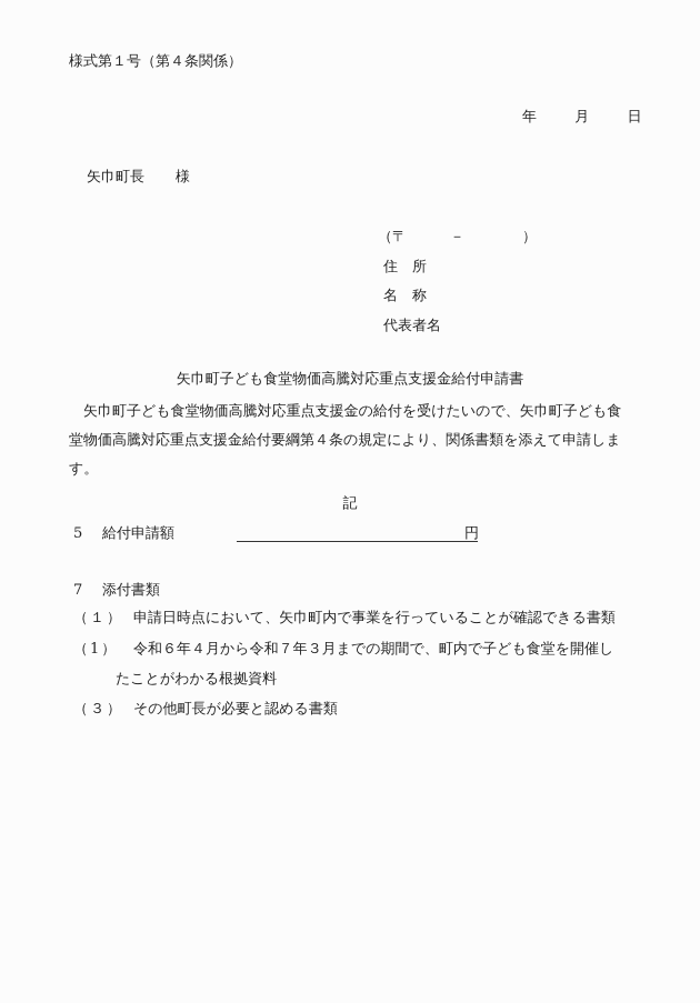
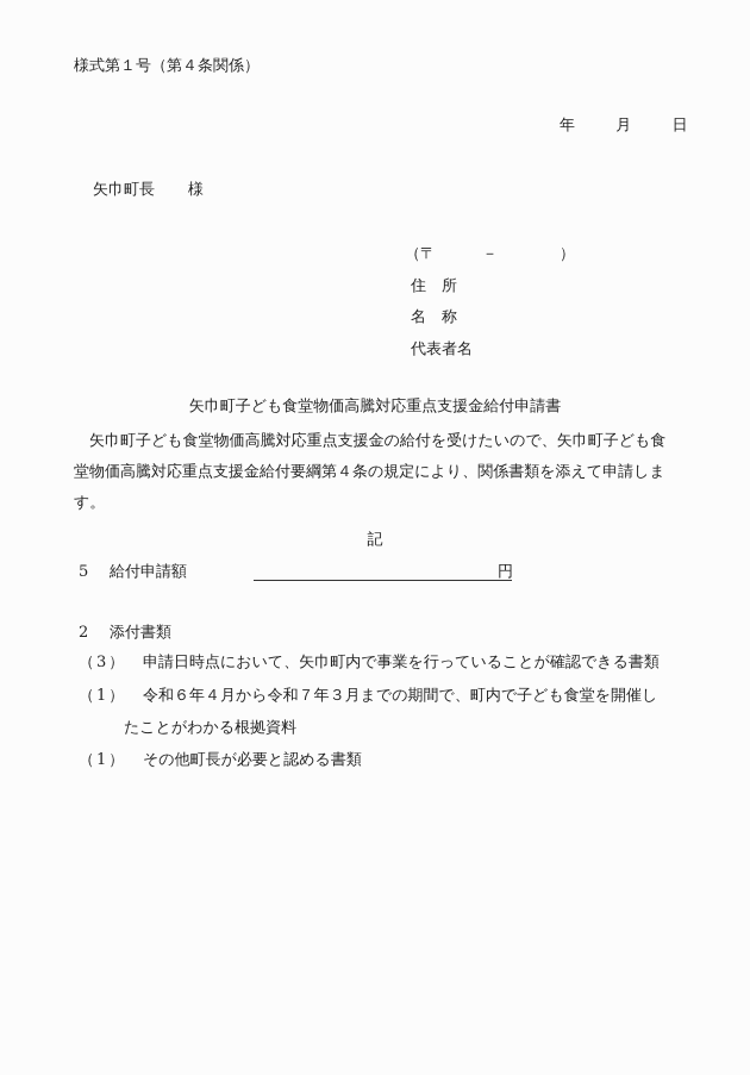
  様式第１号（第４条関係）
  年 月 日
  矢巾町長 様
  （〒
  －
  ）
  住 所
  名 称
  代表者名
  矢巾町子ども食堂物価高騰対応重点支援金給付申請書
  矢巾町子ども食堂物価高騰対応重点支援金の給付を受けたいので、矢巾町子ども食
  堂物価高騰対応重点支援金給付要綱第４条の規定により、関係書類を添えて申請しま
  す。
  記
  5 給付申請額
  円
- 7 添付書類
+ 2 添付書類
- （１） 申請日時点において、矢巾町内で事業を行っていることが確認できる書類
+ （3） 申請日時点において、矢巾町内で事業を行っていることが確認できる書類
  （1） 令和６年４月から令和７年３月までの期間で、町内で子ども食堂を開催し
  たことがわかる根拠資料
- （３） その他町長が必要と認める書類
+ （1） その他町長が必要と認める書類
